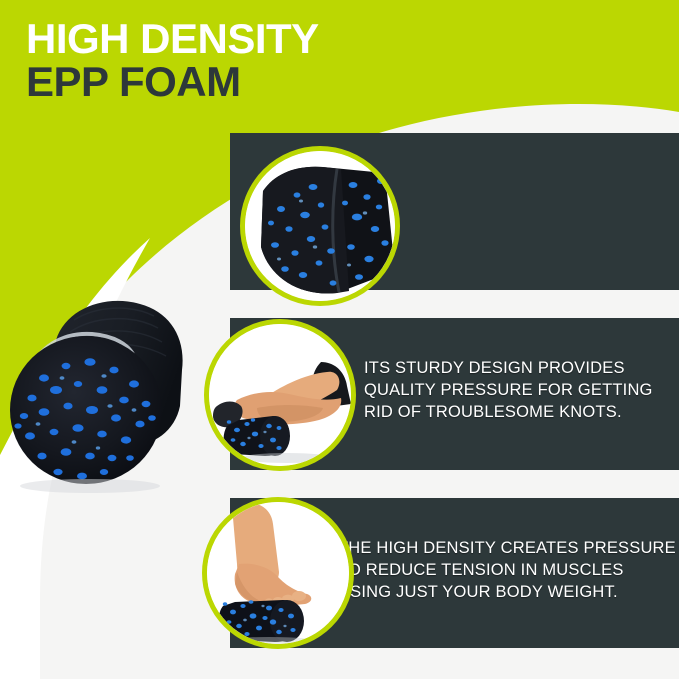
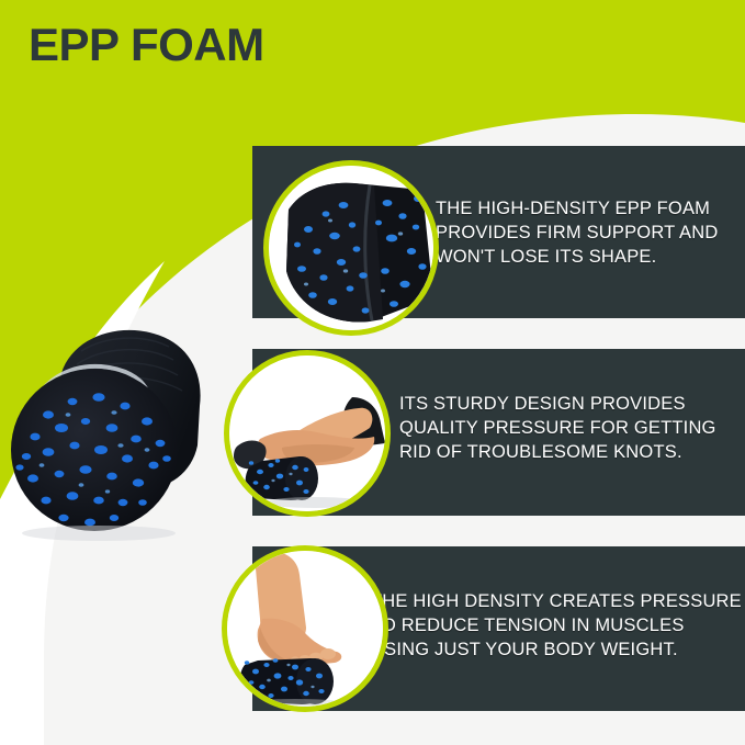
- HIGH DENSITY
  EPP FOAM
+ THE HIGH-DENSITY EPP FOAM
+ PROVIDES FIRM SUPPORT AND
+ WON'T LOSE ITS SHAPE.
  ITS STURDY DESIGN PROVIDES
  QUALITY PRESSURE FOR GETTING
  RID OF TROUBLESOME KNOTS.
  HE HIGH DENSITY CREATES PRESSURE
  O REDUCE TENSION IN MUSCLES
  SING JUST YOUR BODY WEIGHT.
